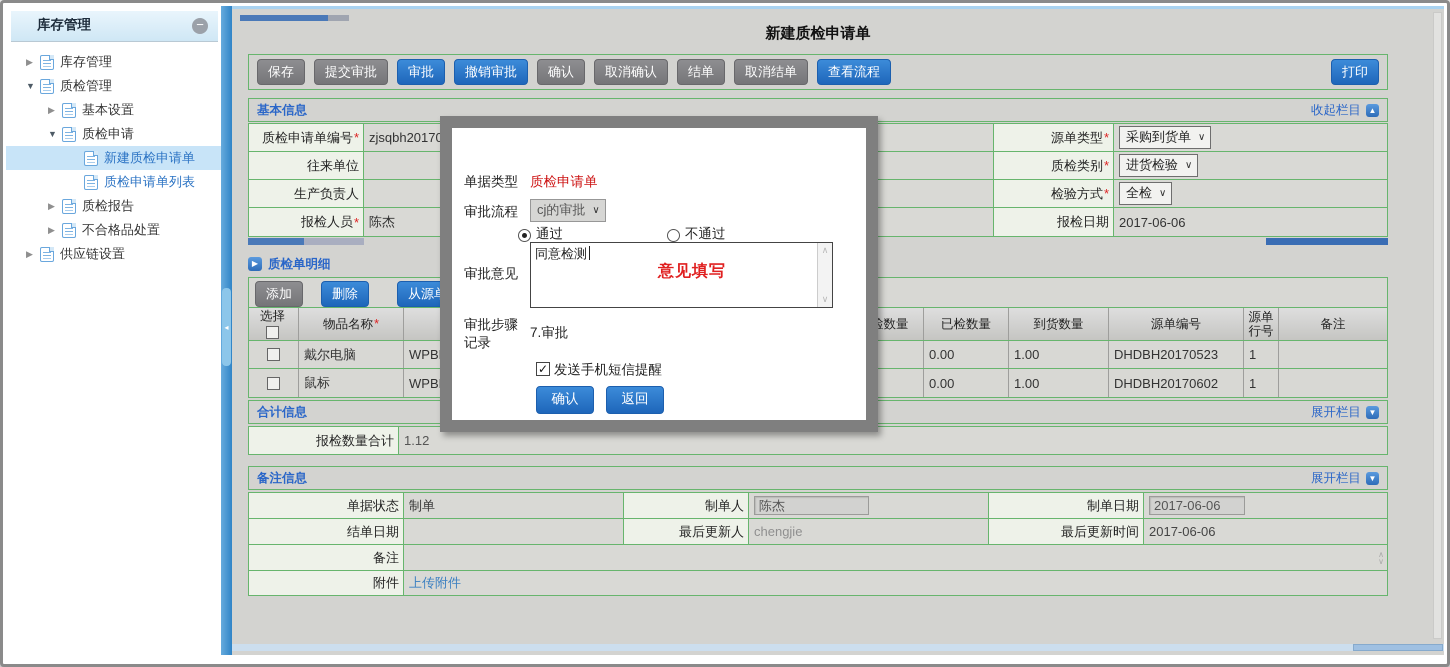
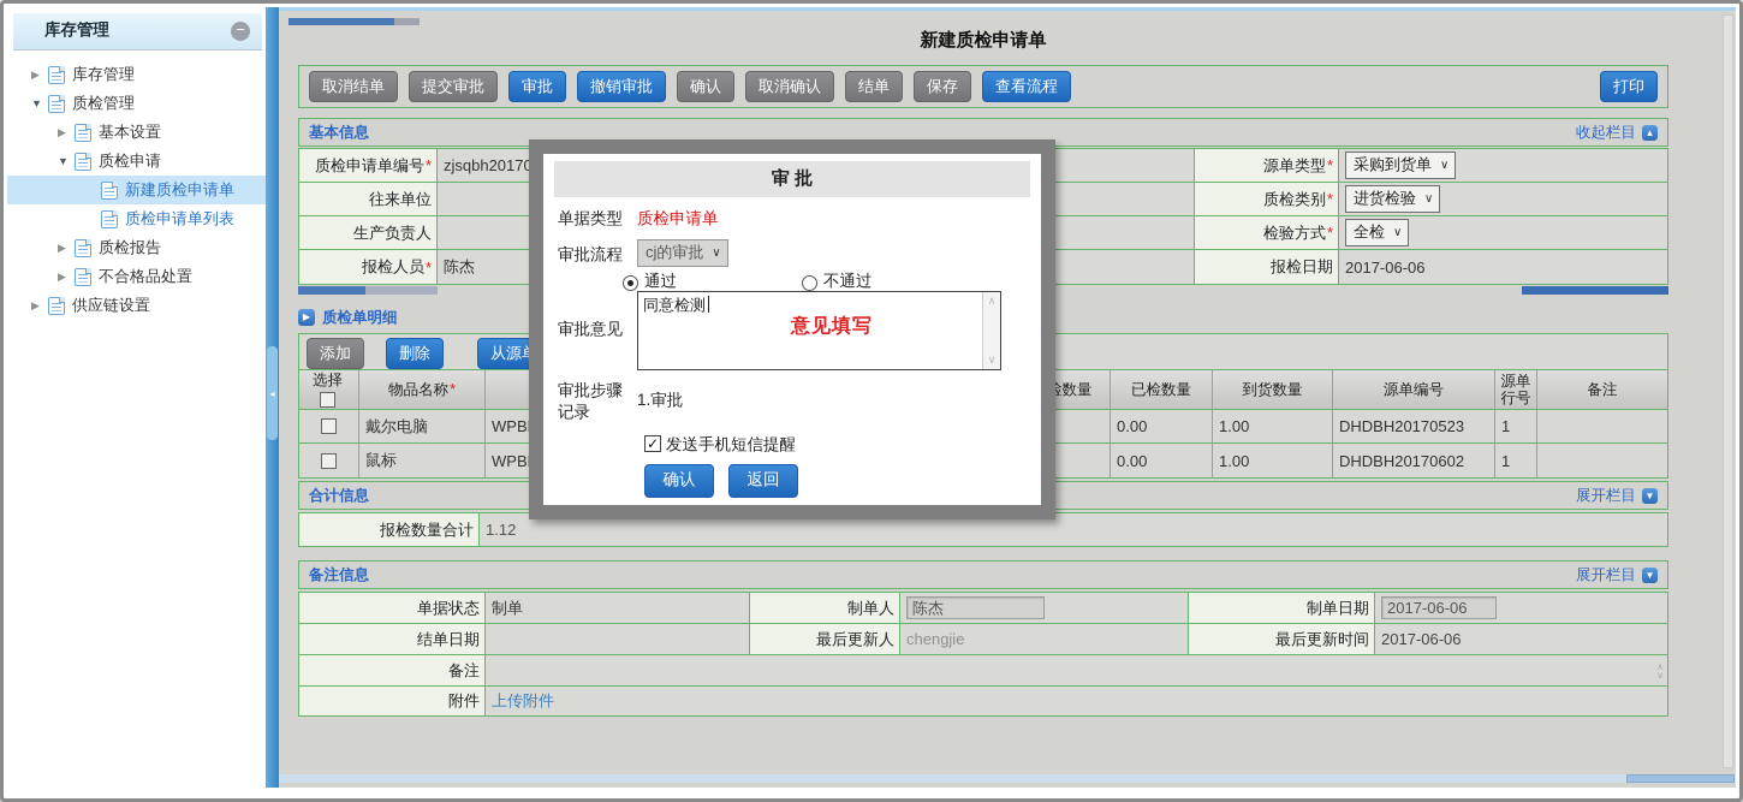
  库存管理
  −
  ▶
  库存管理
  ▼
  质检管理
  ▶
  基本设置
  ▼
  质检申请
  新建质检申请单
  质检申请单列表
  ▶
  质检报告
  ▶
  不合格品处置
  ▶
  供应链设置
  ◂
  新建质检申请单
- 保存
+ 取消结单
  提交审批
  审批
  撤销审批
  确认
  取消确认
  结单
- 取消结单
+ 保存
  查看流程
  打印
  基本信息
  收起栏目
  ▲
  质检申请单编号
  *
  zjsqbh2017
  源单类型
  *
  采购到货单
  ∨
  往来单位
  质检类别
  *
  进货检验
  ∨
  生产负责人
  检验方式
  *
  全检
  ∨
  报检人员
  *
  陈杰
  报检日期
  2017-06-06
  ▶
  质检单明细
  添加
  删除
  选择
  物品名称*
  已检数量
  到货数量
  源单编号
  源单行号
  备注
  戴尔电脑
  WPB
  0.00
  1.00
  DHDBH20170523
  1
  鼠标
  WPB
  0.00
  1.00
  DHDBH20170602
  1
  合计信息
  展开栏目
  ▼
  报检数量合计
  1.12
  备注信息
  展开栏目
  ▼
  单据状态
  制单
  制单人
  陈杰
  制单日期
  2017-06-06
  结单日期
  最后更新人
  chengjie
  最后更新时间
  2017-06-06
  备注
  ∧
  ∨
  附件
  上传附件
+ 审 批
  单据类型
  质检申请单
  审批流程
  cj的审批
  ∨
  通过
  不通过
  审批意见
  同意检测
  意见填写
  ∧
  ∨
  审批步骤记录
- 7.审批
+ 1.审批
  ✓
  发送手机短信提醒
  确认
  返回
